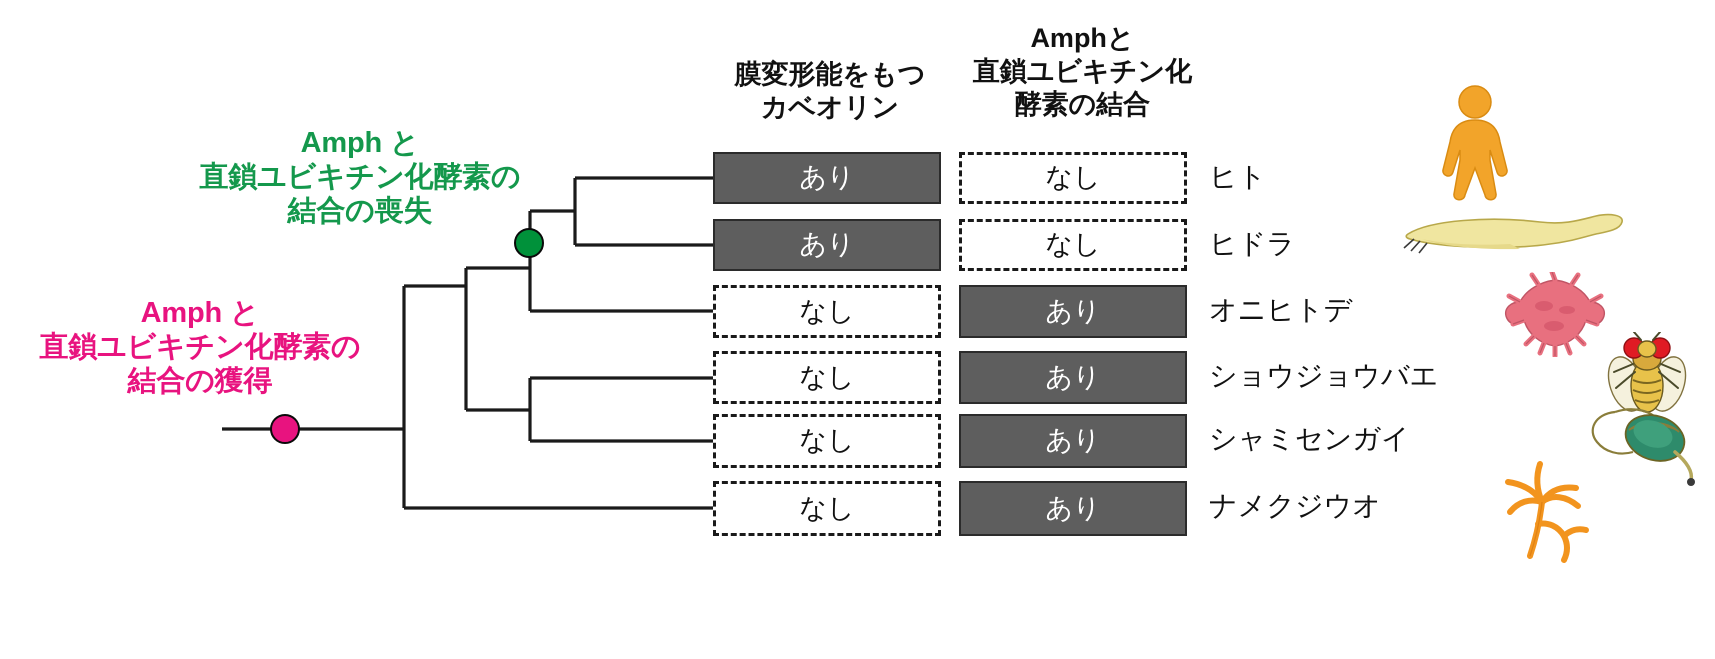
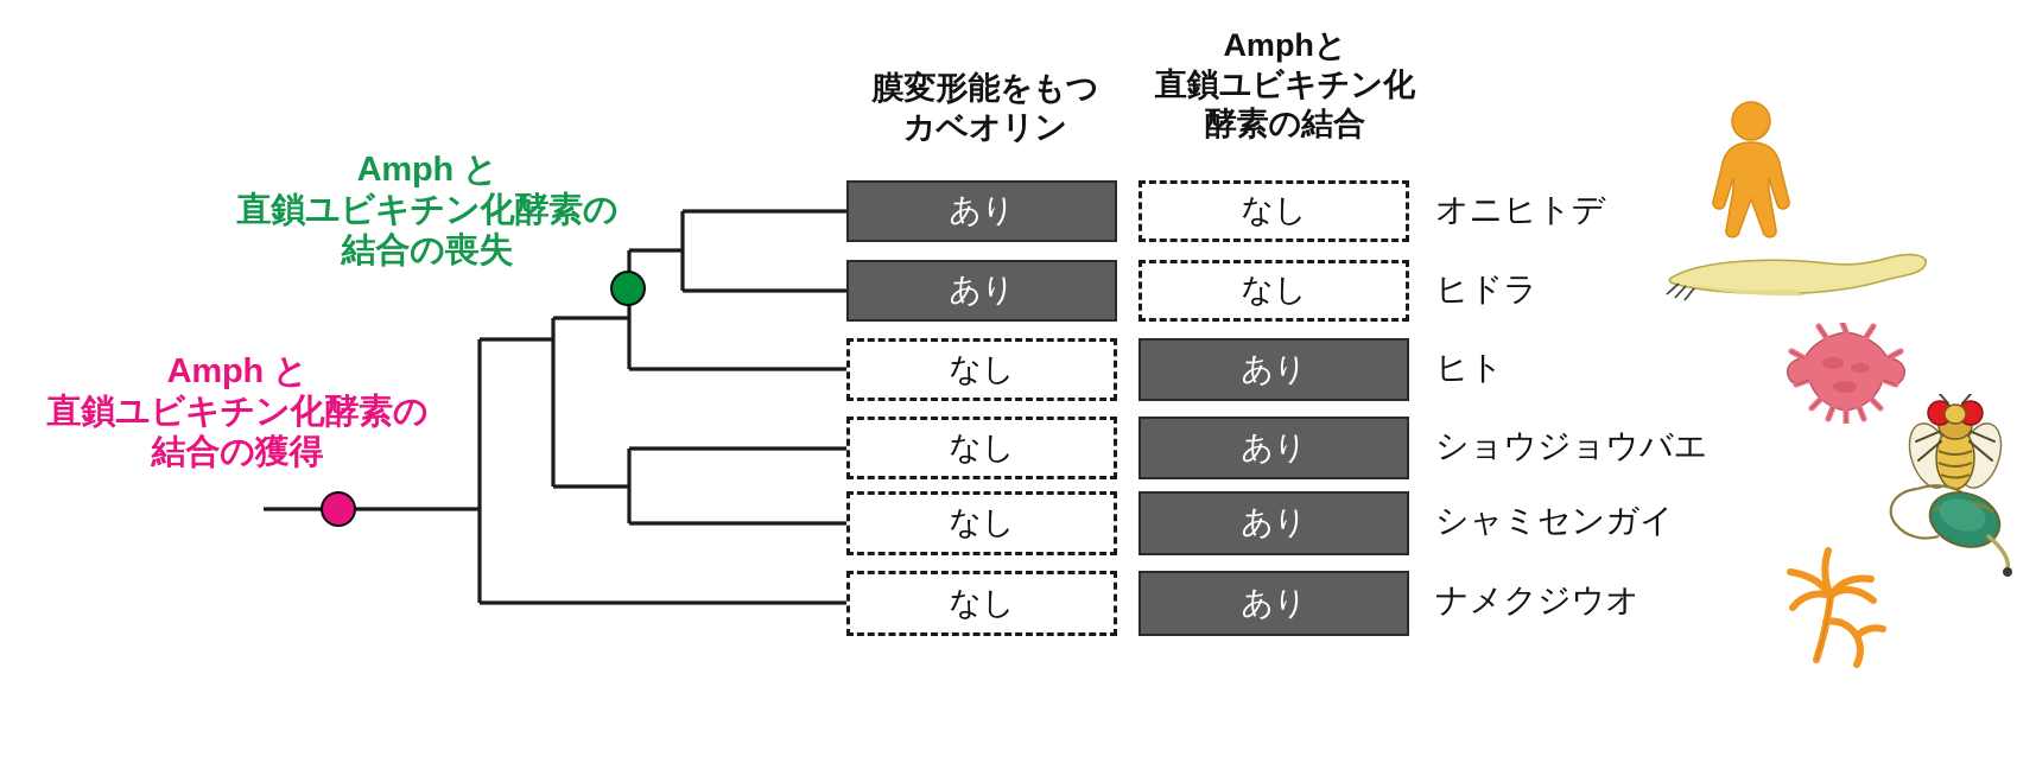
  Amph と
  直鎖ユビキチン化酵素の
  結合の喪失
  Amph と
  直鎖ユビキチン化酵素の
  結合の獲得
  膜変形能をもつ
  カベオリン
  Amphと
  直鎖ユビキチン化
  酵素の結合
  あり
  あり
  なし
  なし
  なし
  なし
  なし
  なし
  あり
  あり
  あり
  あり
- ヒト
+ オニヒトデ
  ヒドラ
- オニヒトデ
+ ヒト
  ショウジョウバエ
  シャミセンガイ
  ナメクジウオ
